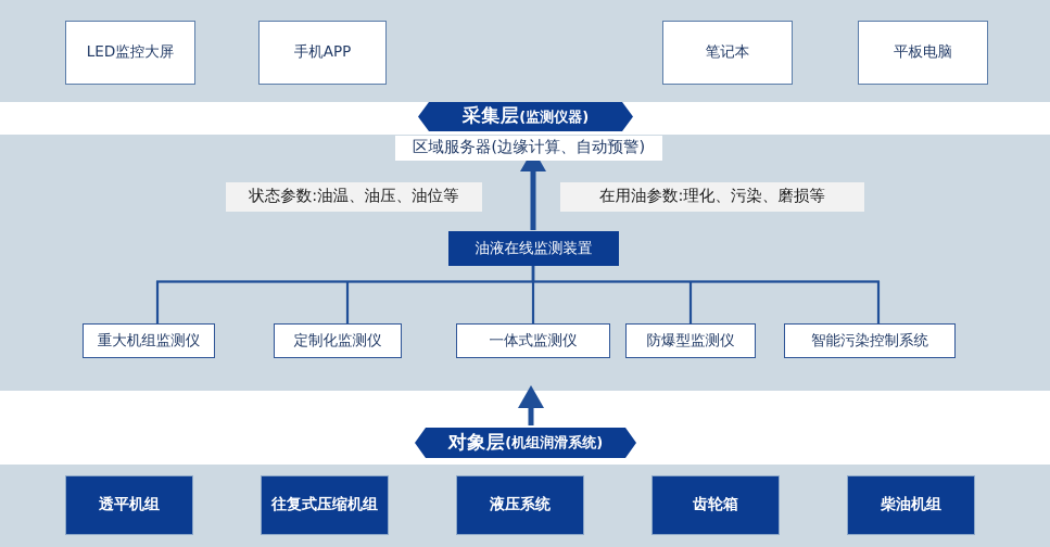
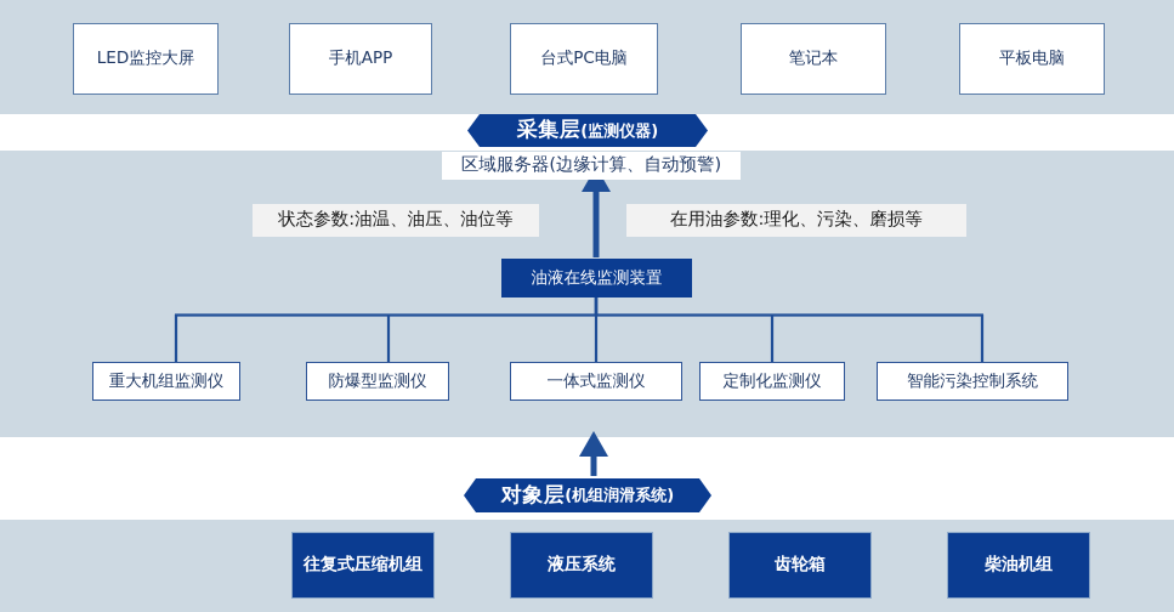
  LED监控大屏
  手机APP
+ 台式PC电脑
  笔记本
  平板电脑
  采集层
  (监测仪器)
  区域服务器(边缘计算、自动预警)
  状态参数:油温、油压、油位等
  在用油参数:理化、污染、磨损等
  油液在线监测装置
  重大机组监测仪
- 定制化监测仪
+ 防爆型监测仪
  一体式监测仪
- 防爆型监测仪
+ 定制化监测仪
  智能污染控制系统
  对象层
  (机组润滑系统)
- 透平机组
  往复式压缩机组
  液压系统
  齿轮箱
  柴油机组
